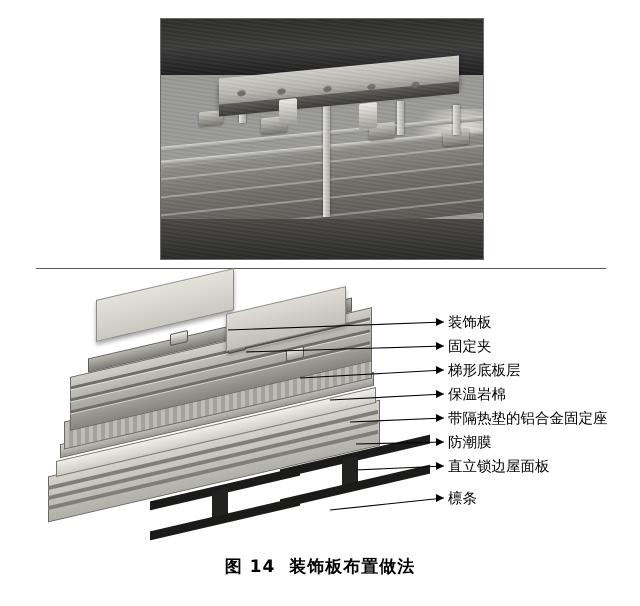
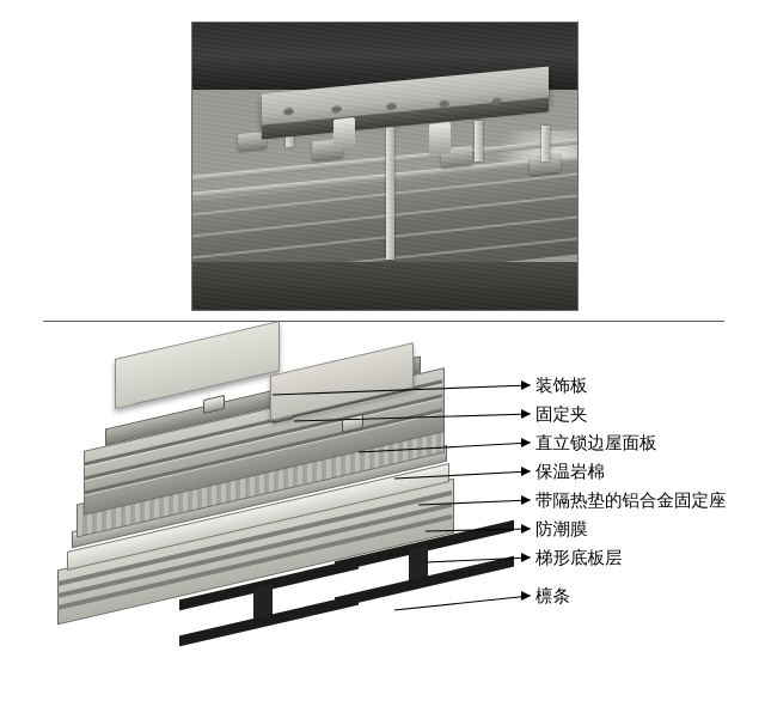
  装饰板
  固定夹
- 梯形底板层
+ 直立锁边屋面板
  保温岩棉
  带隔热垫的铝合金固定座
  防潮膜
- 直立锁边屋面板
+ 梯形底板层
  檩条
- 图 14 装饰板布置做法
